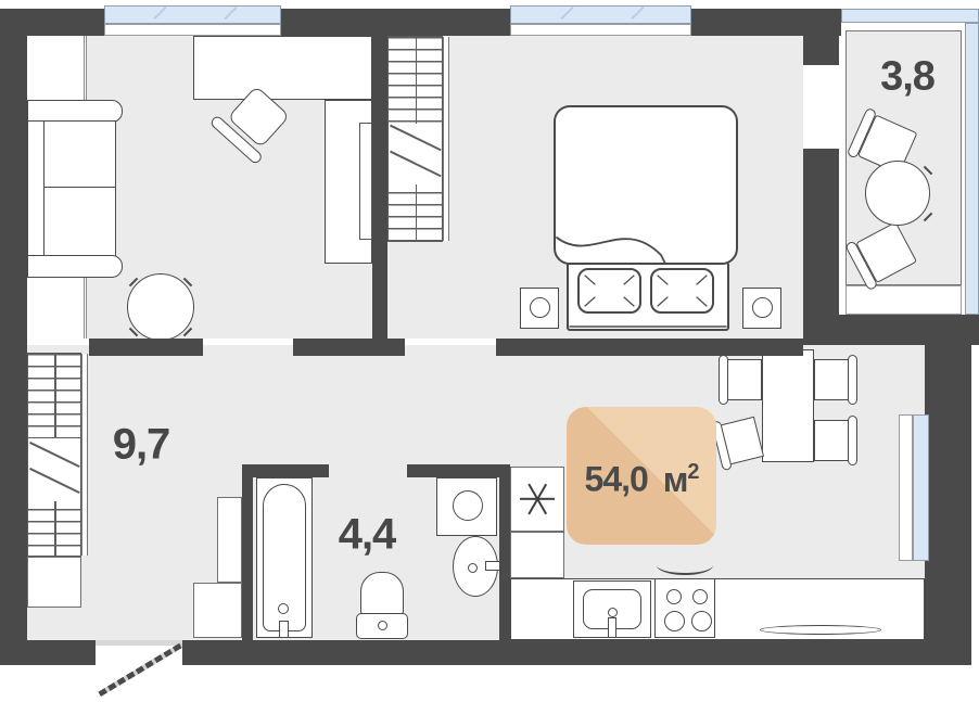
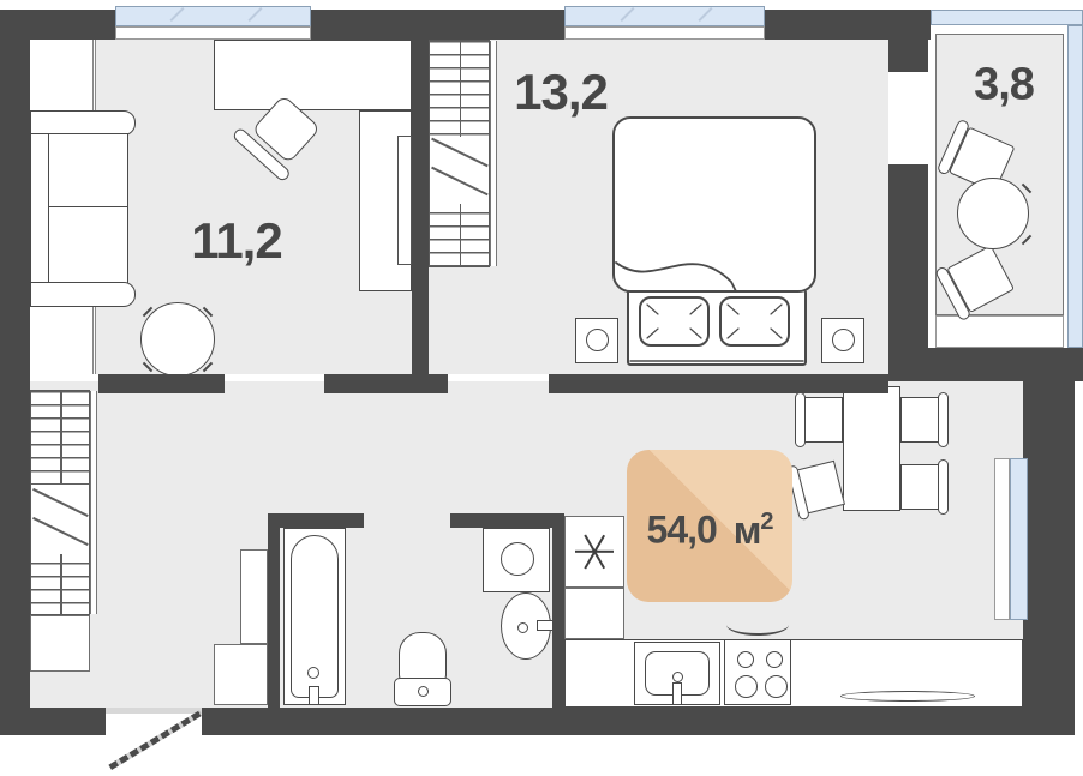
+ 11,2
+ 13,2
  3,8
- 9,7
- 4,4
  54,0 м2
